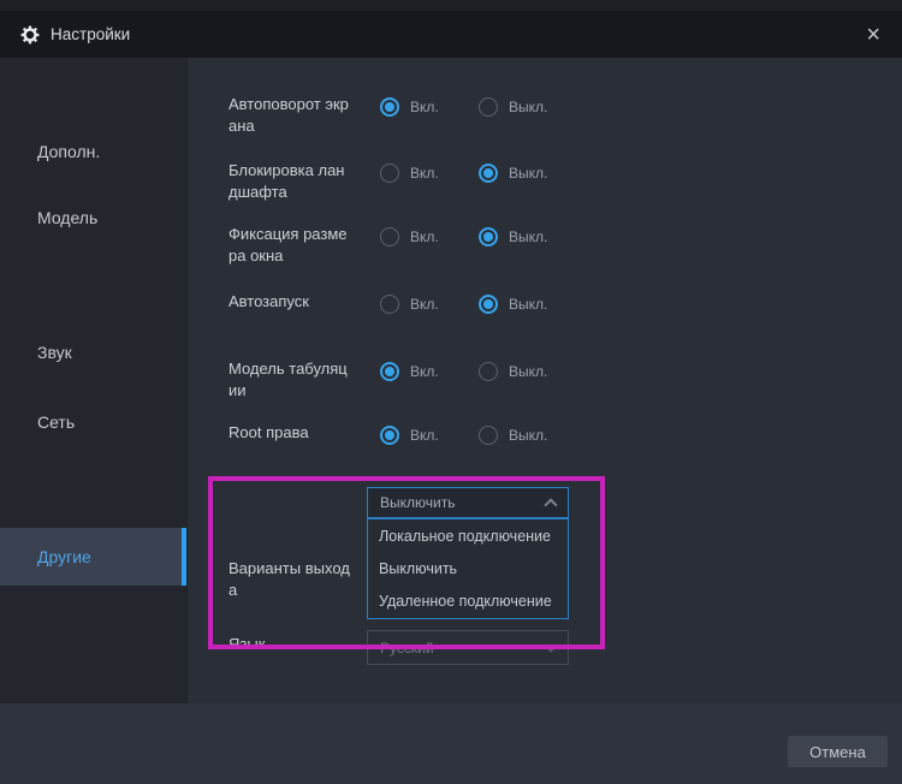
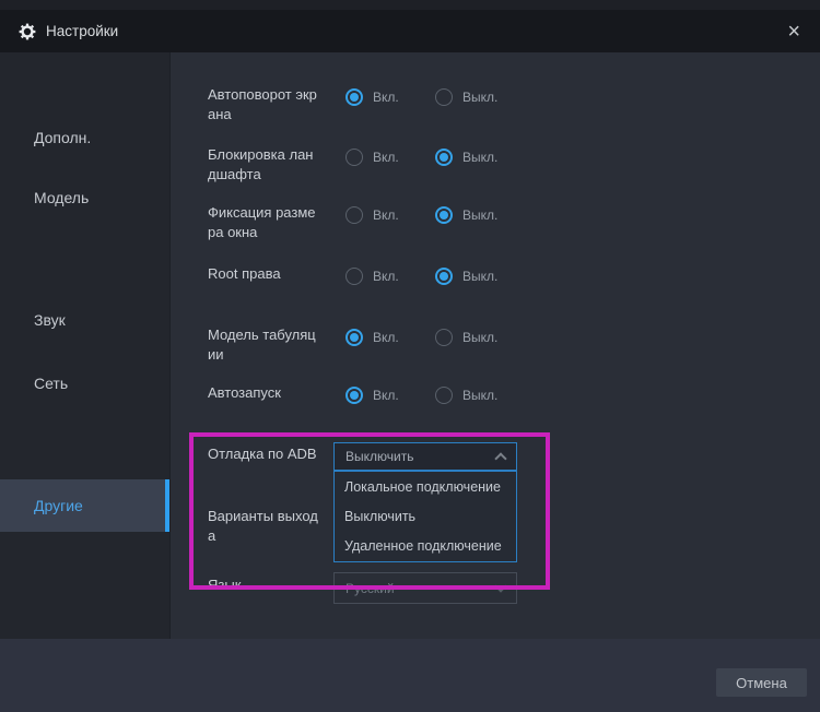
  Настройки
  ×
  Дополн.
  Модель
  Звук
  Сеть
  Другие
  Автоповорот экр
  ана
  Вкл.
  Выкл.
  Блокировка лан
  дшафта
  Вкл.
  Выкл.
  Фиксация разме
  ра окна
  Вкл.
  Выкл.
- Автозапуск
+ Root права
  Вкл.
  Выкл.
  Модель табуляц
  ии
  Вкл.
  Выкл.
- Root права
+ Автозапуск
  Вкл.
  Выкл.
+ Отладка по ADB
  Выключить
  Локальное подключение
  Выключить
  Удаленное подключение
  Варианты выход
  а
  Язык
  Русский
  Отмена
